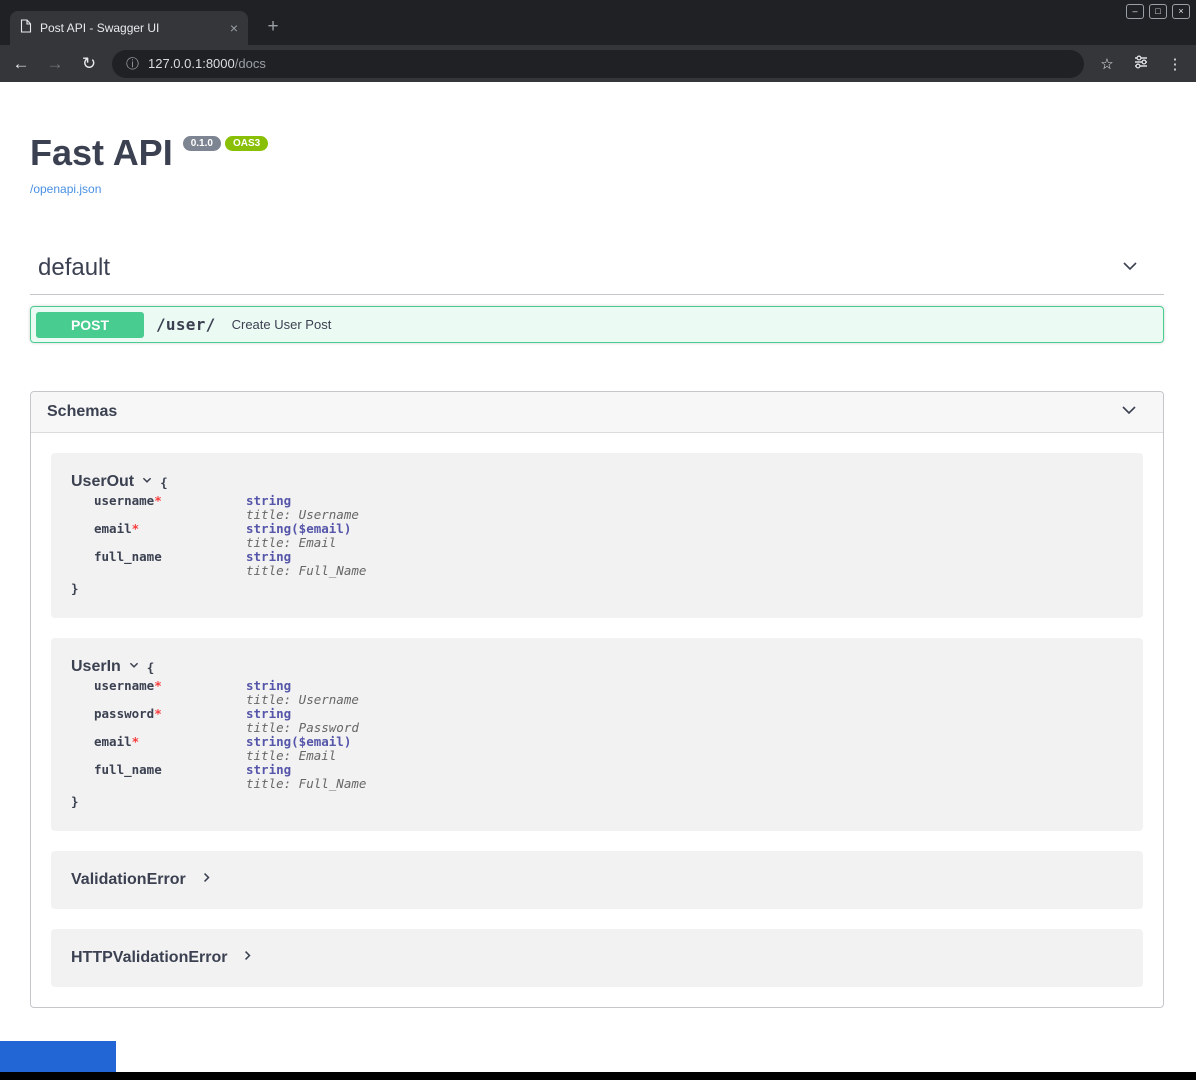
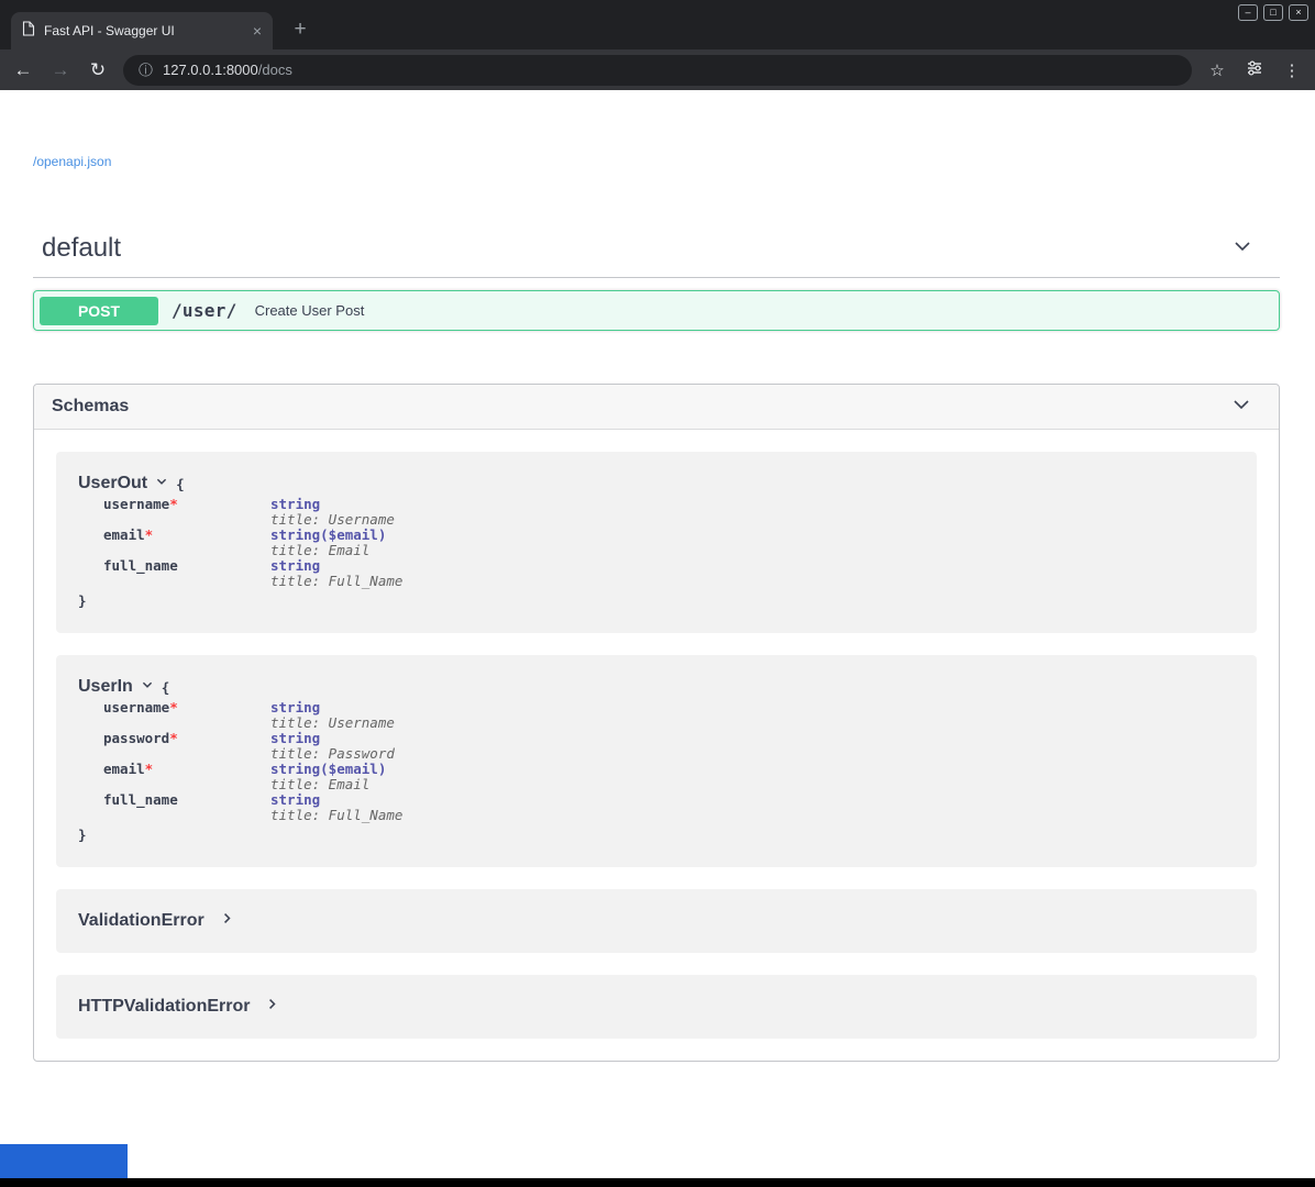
  –
  □
  ×
- Post API - Swagger UI
+ Fast API - Swagger UI
  ×
  +
  ←
  →
  ↻
  ⓘ
  127.0.0.1:8000/docs
  ☆
  ⋮
- Fast API
- 0.1.0
- OAS3
  /openapi.json
  default
  POST
  /user/
  Create User Post
  Schemas
  UserOut
  {
  username*
  string
  title: Username
  email*
  string($email)
  title: Email
  full_name
  string
  title: Full_Name
  }
  UserIn
  {
  username*
  string
  title: Username
  password*
  string
  title: Password
  email*
  string($email)
  title: Email
  full_name
  string
  title: Full_Name
  }
  ValidationError
  HTTPValidationError
